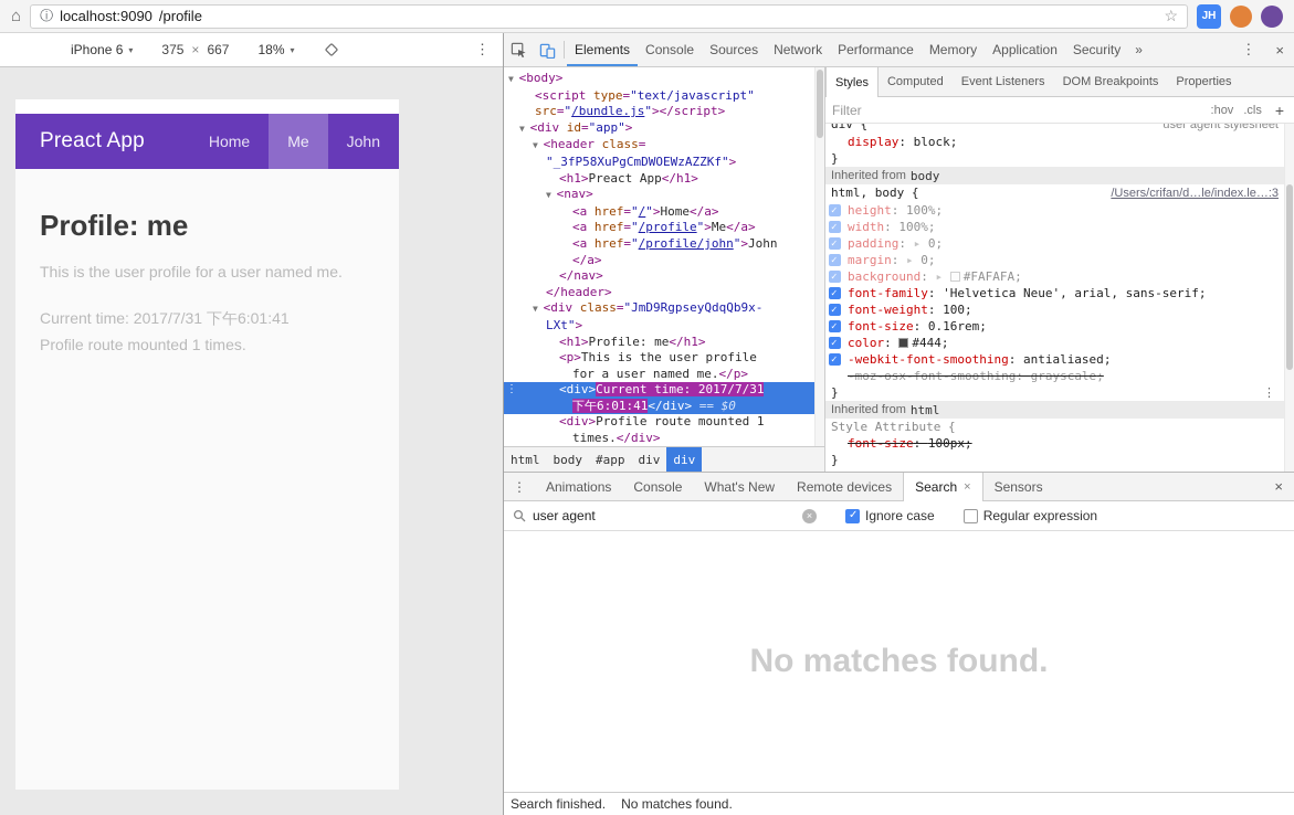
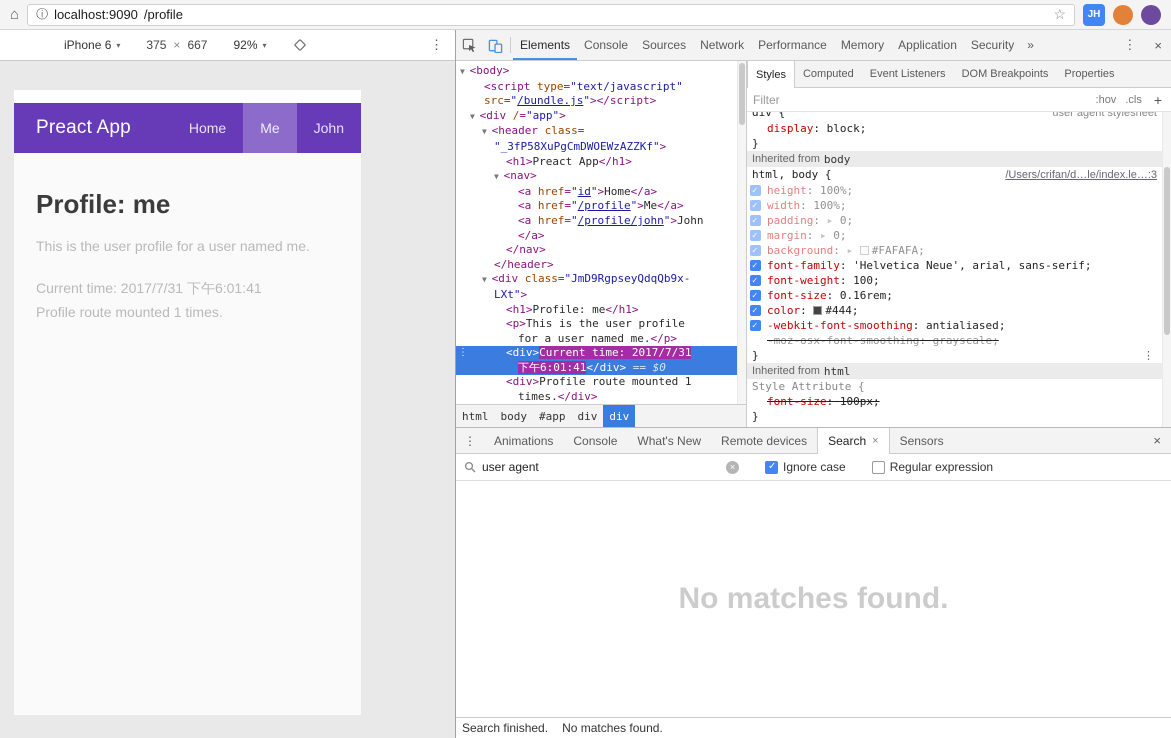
  ⌂
  ⓘ
  localhost:9090
  /profile
  ☆
  JH
  iPhone 6
  ▾
  375
  ×
  667
- 18%
+ 92%
  ▾
  ⋮
  Preact App
  Home
  Me
  John
  Profile: me
  This is the user profile for a user named me.
  Current time: 2017/7/31 下午6:01:41
  Profile route mounted 1 times.
  Elements
  Console
  Sources
  Network
  Performance
  Memory
  Application
  Security
  »
  ⋮
  ×
  ▼ <body>
  <script type="text/javascript"
  src="/bundle.js"></script>
- ▼ <div id="app">
+ ▼ <div /="app">
  ▼ <header class=
  "_3fP58XuPgCmDWOEWzAZZKf">
  <h1>Preact App</h1>
  ▼ <nav>
- <a href="/">Home</a>
+ <a href="id">Home</a>
  <a href="/profile">Me</a>
  <a href="/profile/john">John
  </a>
  </nav>
  </header>
  ▼ <div class="JmD9RgpseyQdqQb9x-
  LXt">
  <h1>Profile: me</h1>
  <p>This is the user profile
  for a user named me.</p>
  ⋮
  <div>Current time: 2017/7/31
  下午6:01:41</div> == $0
  <div>Profile route mounted 1
  times.</div>
  html
  body
  #app
  div
  div
  Styles
  Computed
  Event Listeners
  DOM Breakpoints
  Properties
  Filter
  :hov
  .cls
  +
  div {
  user agent stylesheet
  display: block;
  }
  Inherited from
  body
  html, body {
  /Users/crifan/d…le/index.le…:3
  height: 100%;
  width: 100%;
  padding: ▸ 0;
  margin: ▸ 0;
  background: ▸ #FAFAFA;
  font-family: 'Helvetica Neue', arial, sans-serif;
  font-weight: 100;
  font-size: 0.16rem;
  color: #444;
  -webkit-font-smoothing: antialiased;
  -moz-osx-font-smoothing: grayscale;
  }
  ⋮
  Inherited from
  html
  Style Attribute {
  font-size: 100px;
  }
  ⋮
  Animations
  Console
  What's New
  Remote devices
  Search
  ×
  Sensors
  ×
  user agent
  ×
  Ignore case
  Regular expression
  No matches found.
  Search finished.
  No matches found.
